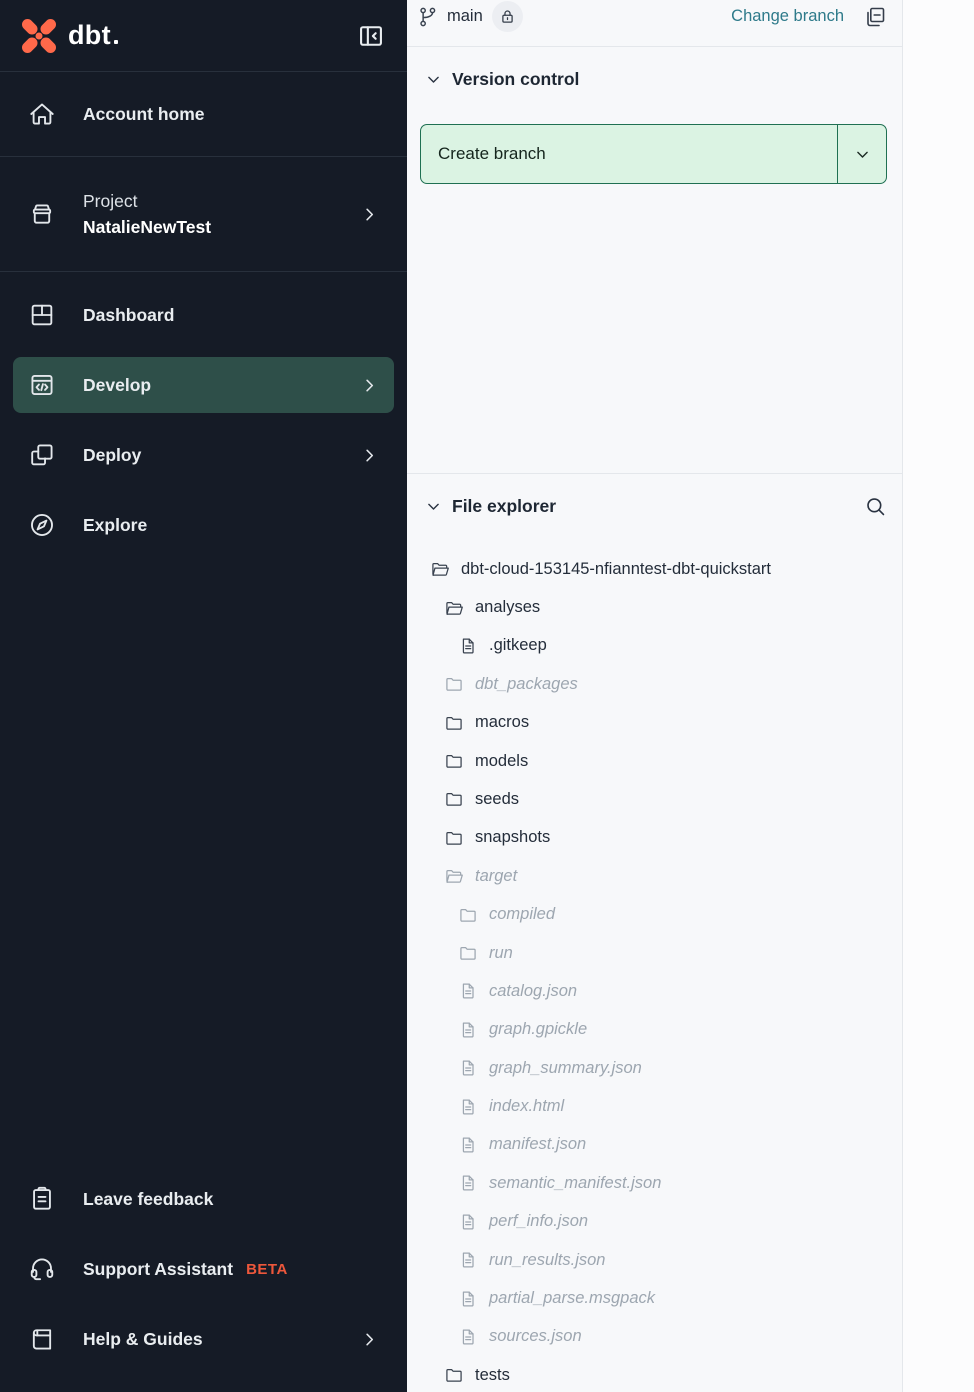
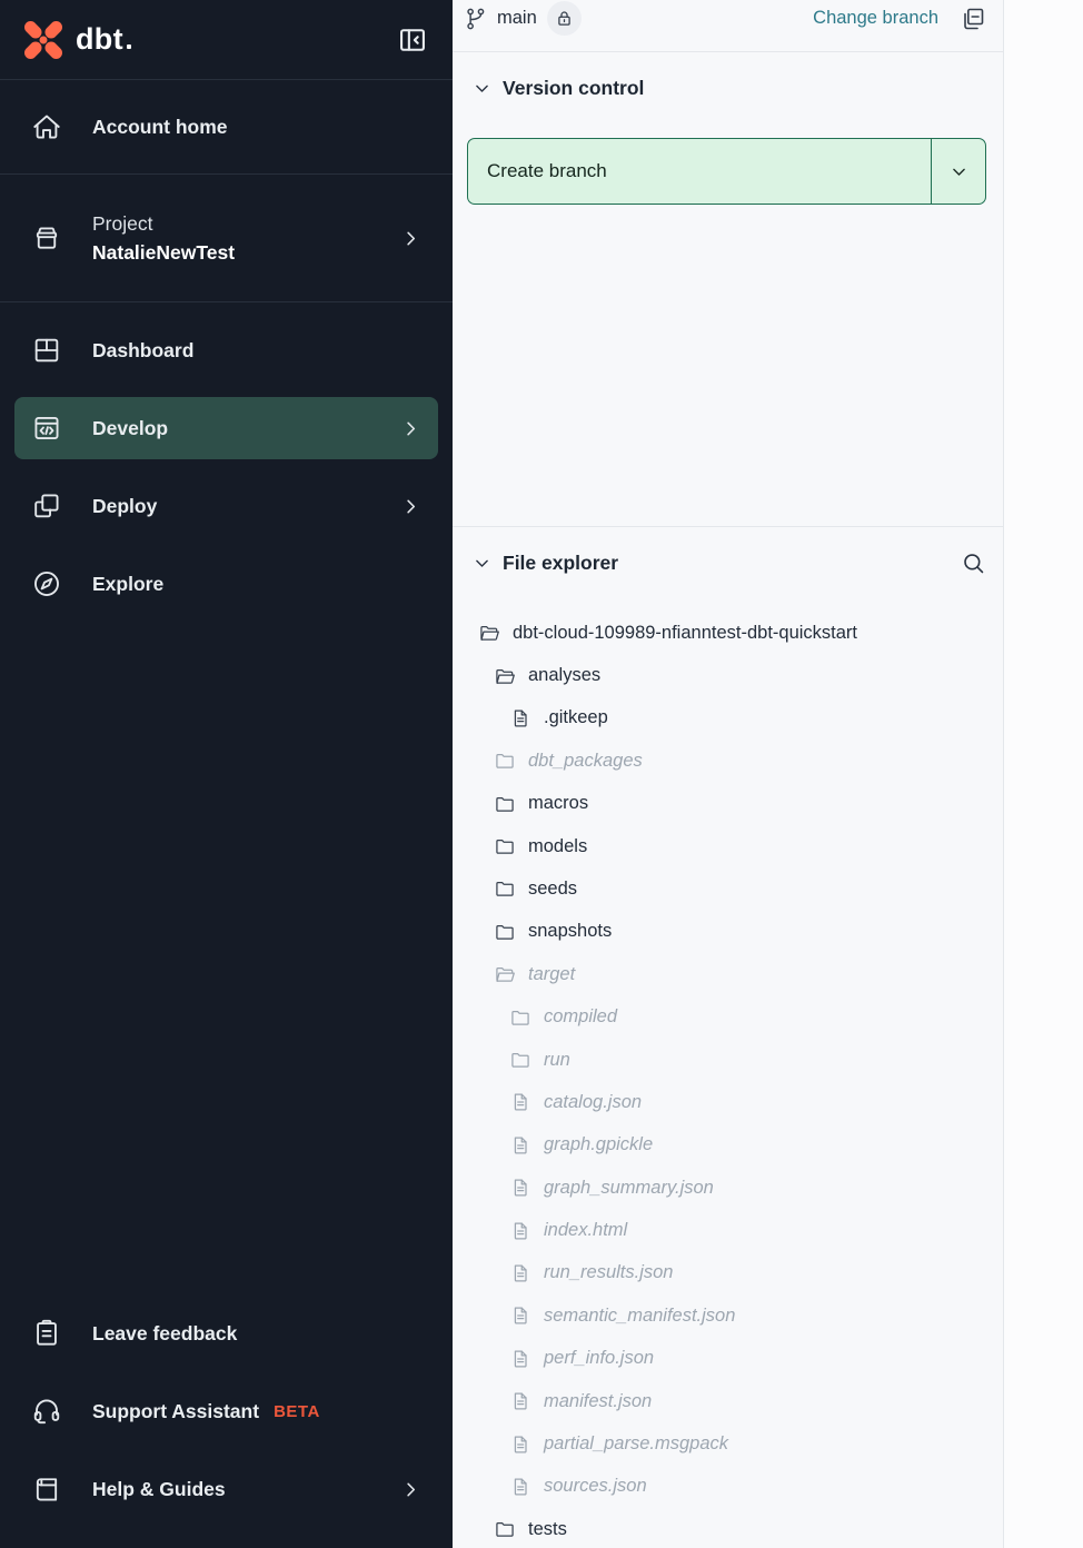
  dbt
  Account home
  Project
  NatalieNewTest
  Dashboard
  Develop
  Deploy
  Explore
  Leave feedback
  Support Assistant
  BETA
  Help & Guides
  main
  Change branch
  Version control
  Create branch
  File explorer
- dbt-cloud-153145-nfianntest-dbt-quickstart
+ dbt-cloud-109989-nfianntest-dbt-quickstart
  analyses
  .gitkeep
  dbt_packages
  macros
  models
  seeds
  snapshots
  target
  compiled
  run
  catalog.json
  graph.gpickle
  graph_summary.json
  index.html
- manifest.json
+ run_results.json
  semantic_manifest.json
  perf_info.json
- run_results.json
+ manifest.json
  partial_parse.msgpack
  sources.json
  tests
